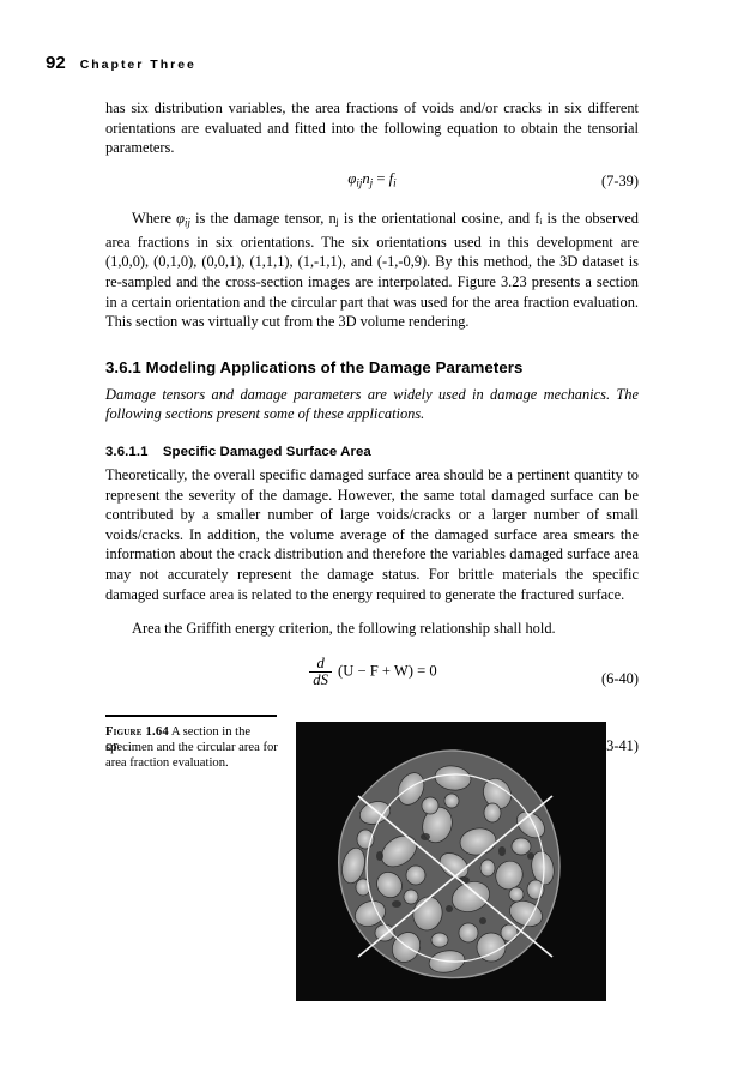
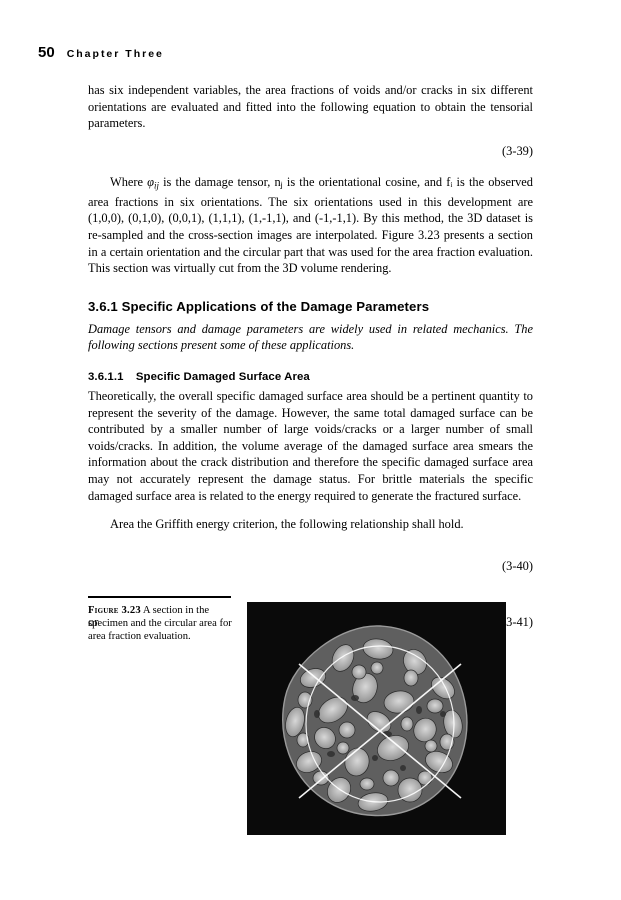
- 92
+ 50
  Chapter Three
- has six distribution variables, the area fractions of voids and/or cracks in six different orientations are evaluated and fitted into the following equation to obtain the tensorial parameters.
+ has six independent variables, the area fractions of voids and/or cracks in six different orientations are evaluated and fitted into the following equation to obtain the tensorial parameters.
- φijnj = fi
- (7-39)
+ (3-39)
- Where φij is the damage tensor, nⱼ is the orientational cosine, and fᵢ is the observed area fractions in six orientations. The six orientations used in this development are (1,0,0), (0,1,0), (0,0,1), (1,1,1), (1,-1,1), and (-1,-0,9). By this method, the 3D dataset is re-sampled and the cross-section images are interpolated. Figure 3.23 presents a section in a certain orientation and the circular part that was used for the area fraction evaluation. This section was virtually cut from the 3D volume rendering.
+ Where φij is the damage tensor, nⱼ is the orientational cosine, and fᵢ is the observed area fractions in six orientations. The six orientations used in this development are (1,0,0), (0,1,0), (0,0,1), (1,1,1), (1,-1,1), and (-1,-1,1). By this method, the 3D dataset is re-sampled and the cross-section images are interpolated. Figure 3.23 presents a section in a certain orientation and the circular part that was used for the area fraction evaluation. This section was virtually cut from the 3D volume rendering.
- 3.6.1 Modeling Applications of the Damage Parameters
+ 3.6.1 Specific Applications of the Damage Parameters
- Damage tensors and damage parameters are widely used in damage mechanics. The following sections present some of these applications.
+ Damage tensors and damage parameters are widely used in related mechanics. The following sections present some of these applications.
  3.6.1.1 Specific Damaged Surface Area
- Theoretically, the overall specific damaged surface area should be a pertinent quantity to represent the severity of the damage. However, the same total damaged surface can be contributed by a smaller number of large voids/cracks or a larger number of small voids/cracks. In addition, the volume average of the damaged surface area smears the information about the crack distribution and therefore the variables damaged surface area may not accurately represent the damage status. For brittle materials the specific damaged surface area is related to the energy required to generate the fractured surface.
+ Theoretically, the overall specific damaged surface area should be a pertinent quantity to represent the severity of the damage. However, the same total damaged surface can be contributed by a smaller number of large voids/cracks or a larger number of small voids/cracks. In addition, the volume average of the damaged surface area smears the information about the crack distribution and therefore the specific damaged surface area may not accurately represent the damage status. For brittle materials the specific damaged surface area is related to the energy required to generate the fractured surface.
  Area the Griffith energy criterion, the following relationship shall hold.
- d
- dS
- (U − F + W) = 0
- (6-40)
+ (3-40)
  or
  3-41)
- Figure 1.64 A section in the specimen and the circular area for area fraction evaluation.
+ Figure 3.23 A section in the specimen and the circular area for area fraction evaluation.
